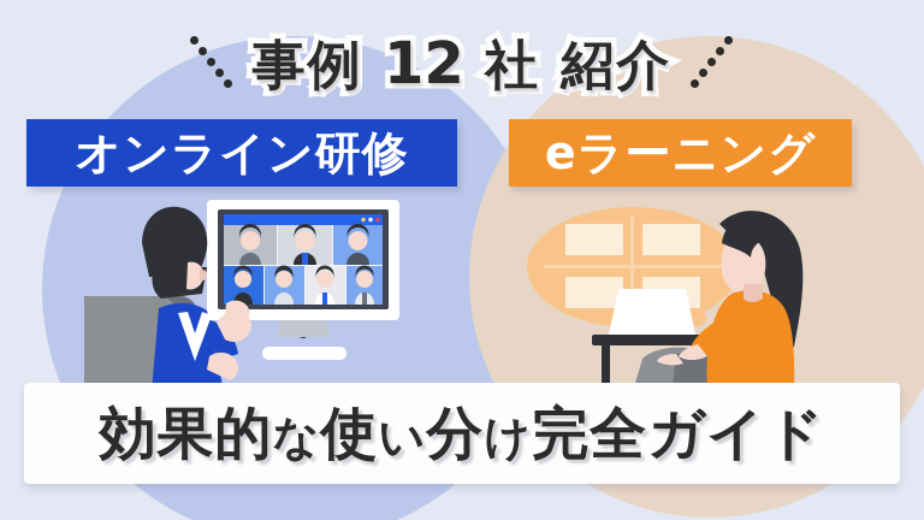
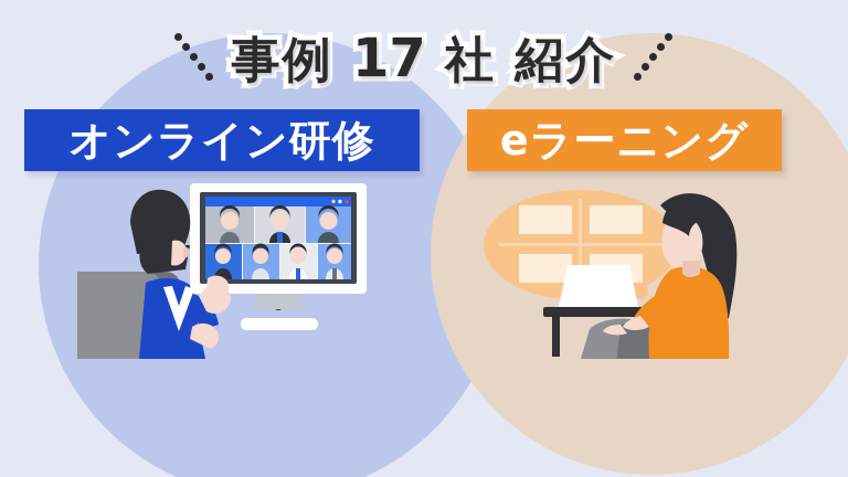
- 事例 12 社 紹介
+ 事例 17 社 紹介
  オンライン研修
  eラーニング
- 効果的な使い分け完全ガイド
